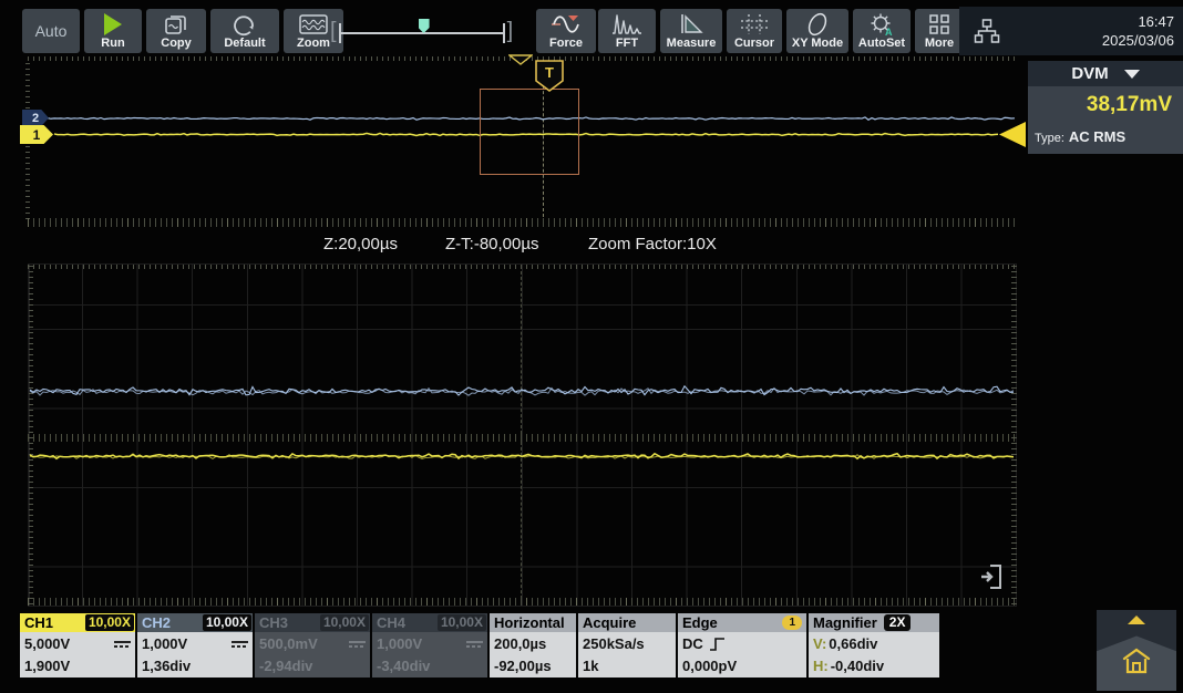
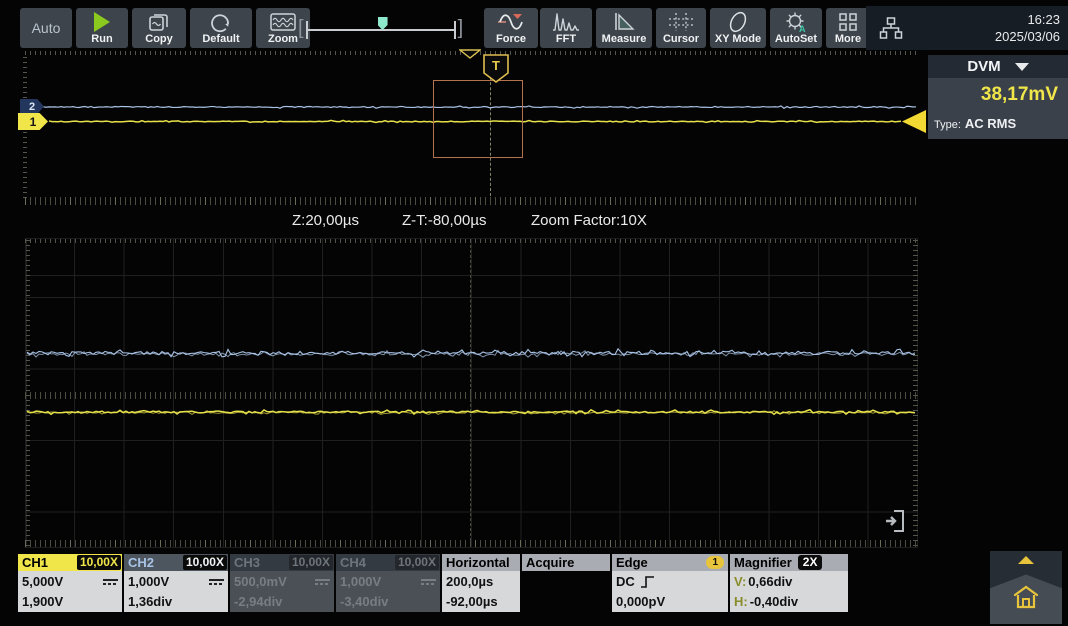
  Auto
  Run
  Copy
  Default
  Zoom
  [
  ]
  Force
  FFT
  Measure
  Cursor
  XY Mode
  A
  AutoSet
  More
- 16:47
+ 16:23
  2025/03/06
  T
  2
  1
  Z:20,00µs
  Z-T:-80,00µs
  Zoom Factor:10X
  DVM
  38,17mV
  Type: AC RMS
  CH1
  10,00X
  5,000V
  1,900V
  CH2
  10,00X
  1,000V
  1,36div
  CH3
  10,00X
  500,0mV
  -2,94div
  CH4
  10,00X
  1,000V
  -3,40div
  Horizontal
  200,0µs
  -92,00µs
  Acquire
- 250kSa/s
- 1k
  Edge
  1
  DC
  0,000pV
  Magnifier
  2X
  V: 0,66div
  H: -0,40div
